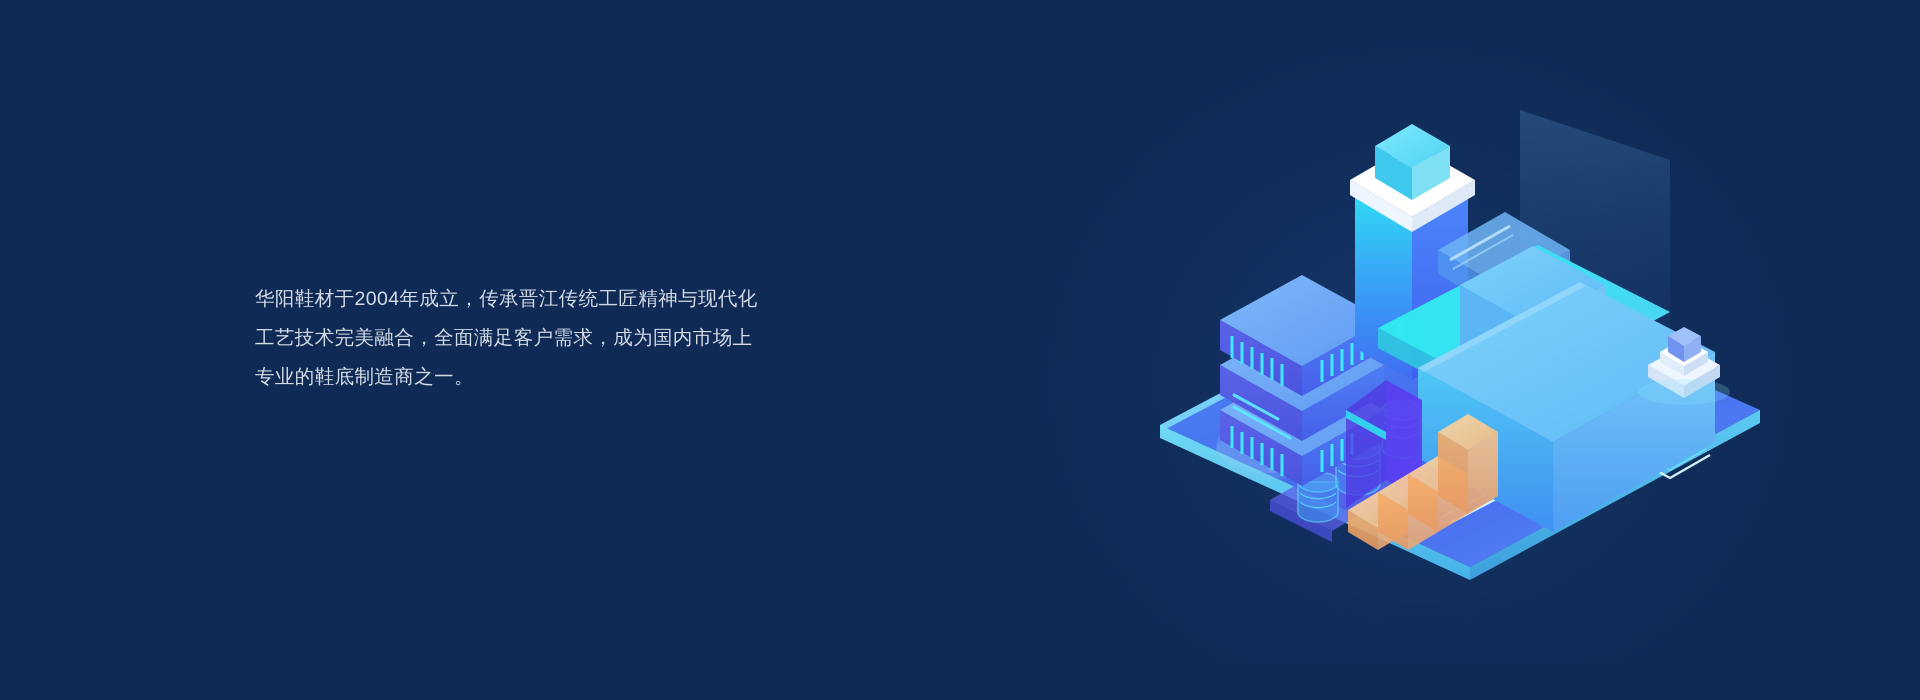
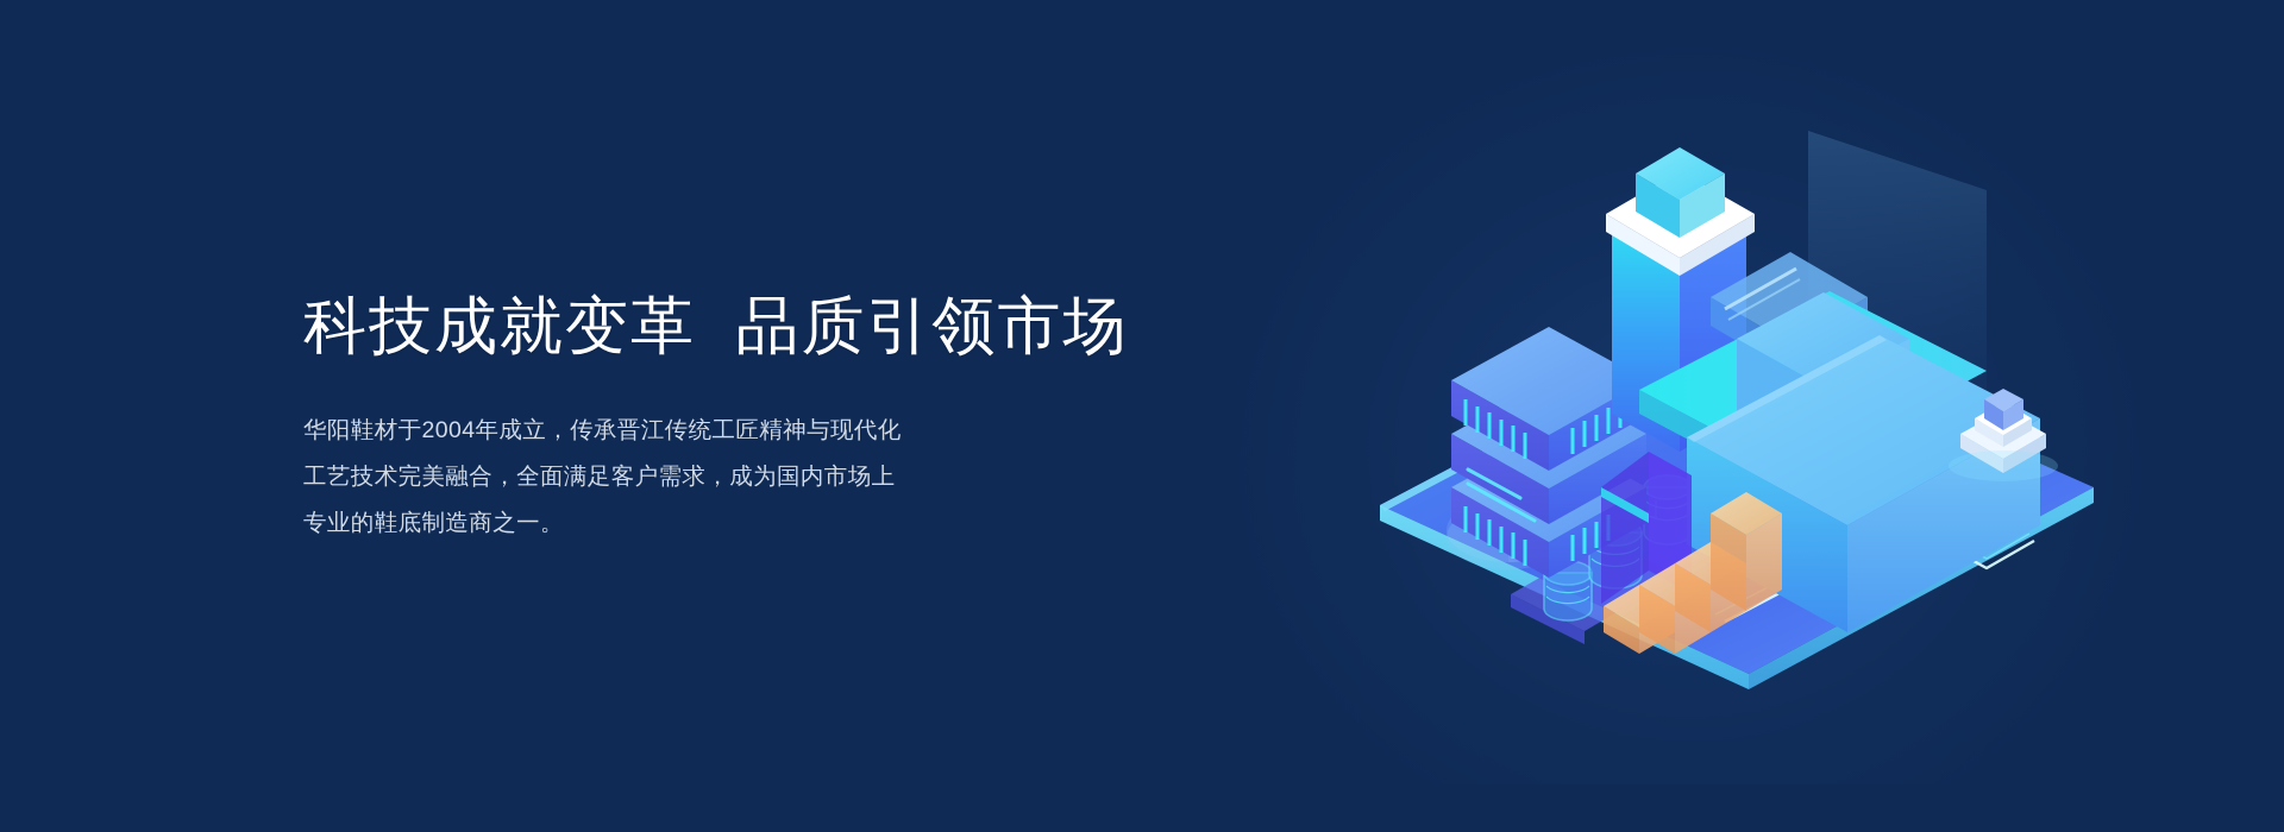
+ 科技成就变革 品质引领市场
  华阳鞋材于2004年成立，传承晋江传统工匠精神与现代化
  工艺技术完美融合，全面满足客户需求，成为国内市场上
  专业的鞋底制造商之一。
